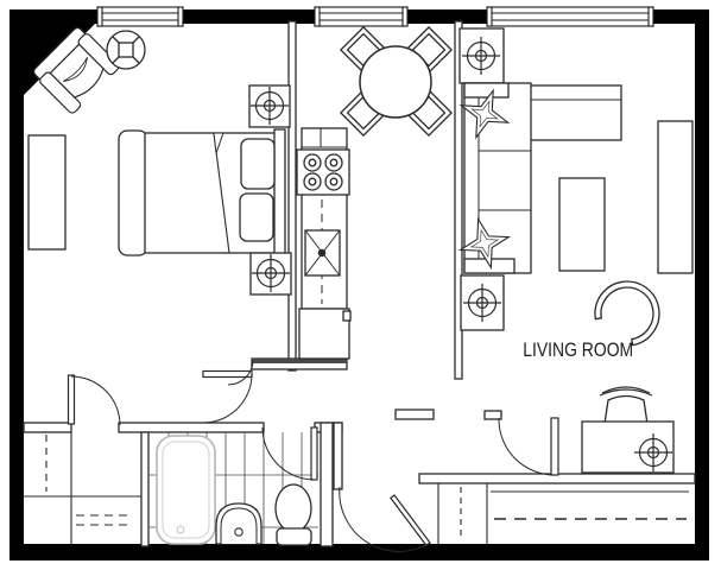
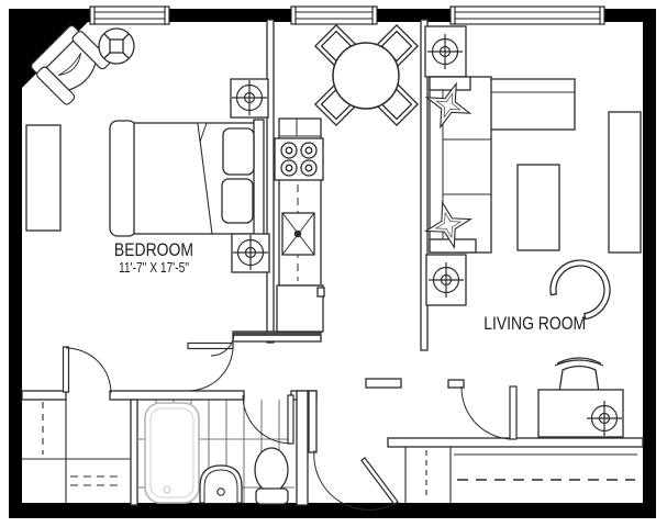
+ BEDROOM
+ 11'-7" X 17'-5"
  LIVING ROOM
